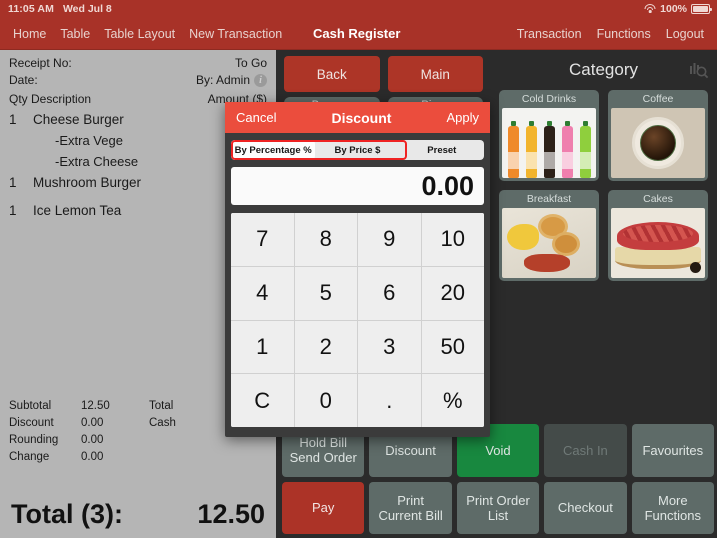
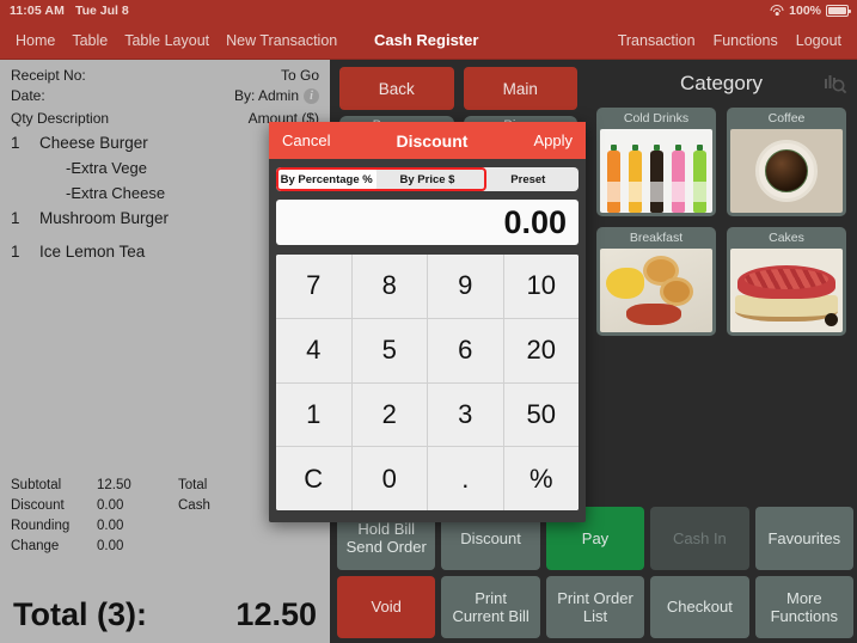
  11:05 AM
- Wed Jul 8
+ Tue Jul 8
  100%
  Home
  Table
  Table Layout
  New Transaction
  Cash Register
  Transaction
  Functions
  Logout
  Receipt No:
  To Go
  Date:
  By: Admin
  i
  Qty Description
  Amount ($)
  1
  Cheese Burger
  -Extra Vege
  -Extra Cheese
  1
  Mushroom Burger
  1
  Ice Lemon Tea
  Subtotal
  12.50
  Total
  Discount
  0.00
  Cash
  Rounding
  0.00
  Change
  0.00
  Total (3):
  12.50
  Back
  Main
  Category
  Cold Drinks
  Coffee
  Breakfast
  Cakes
  Hold Bill
  Send Order
  Discount
- Void
+ Pay
  Cash In
  Favourites
- Pay
+ Void
  Print
  Current Bill
  Print Order
  List
  Checkout
  More
  Functions
  Cancel
  Discount
  Apply
  By Percentage %
  By Price $
  Preset
  0.00
  7
  8
  9
  10
  4
  5
  6
  20
  1
  2
  3
  50
  C
  0
  .
  %
